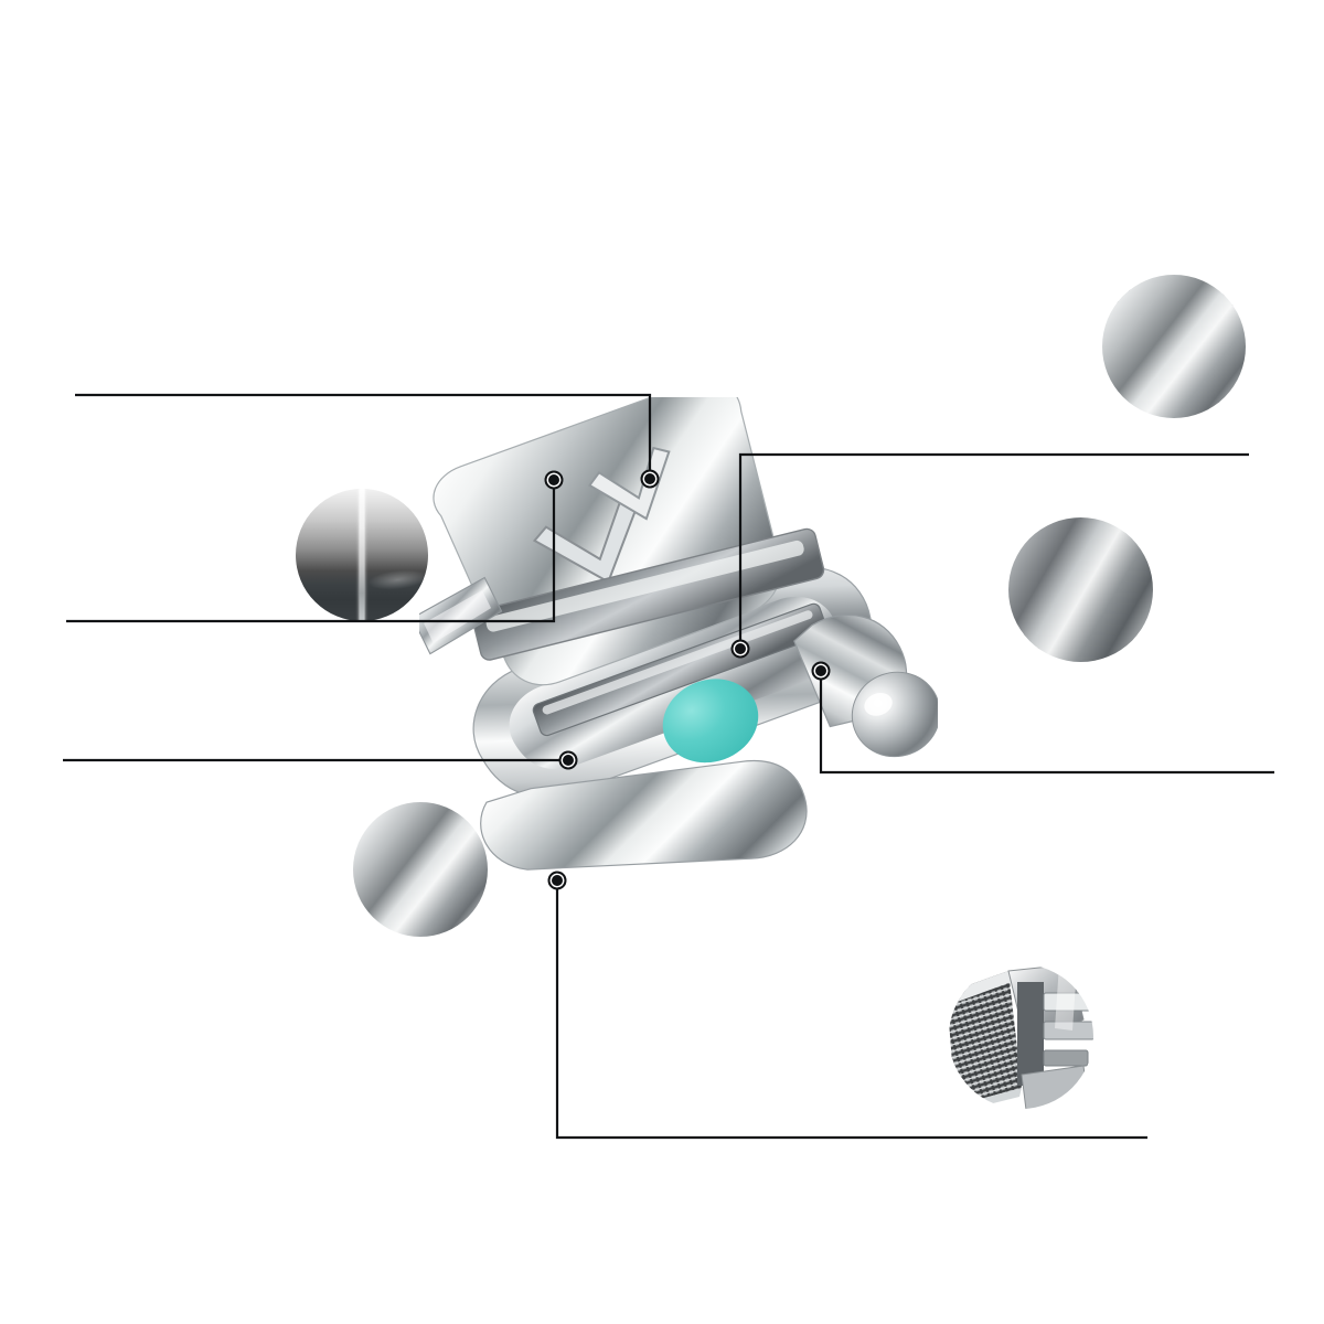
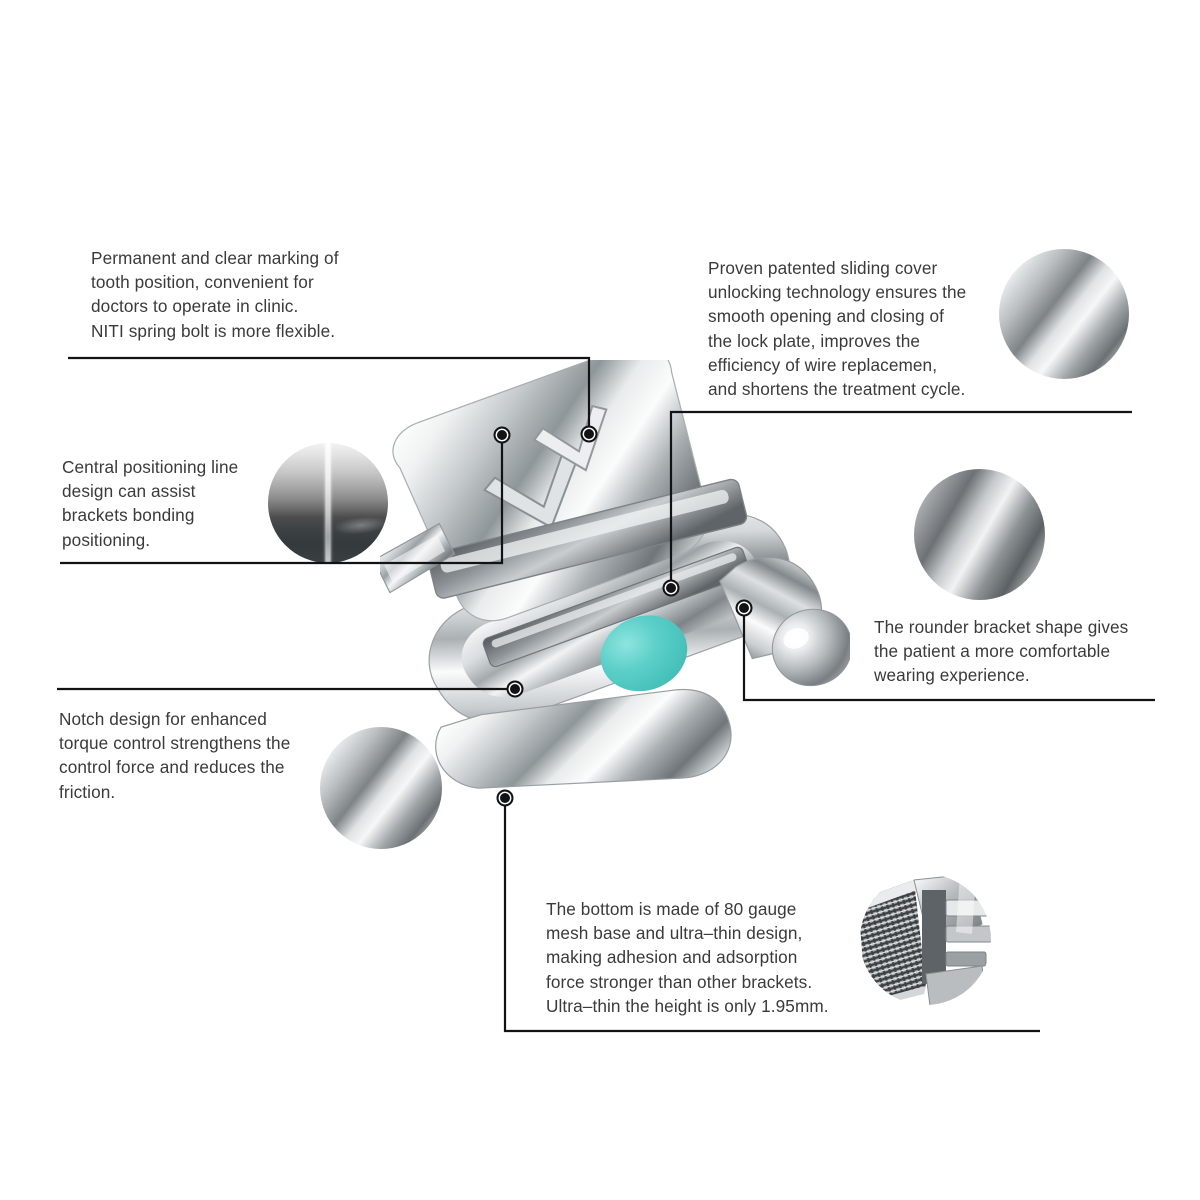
+ Permanent and clear marking of
+ tooth position, convenient for
+ doctors to operate in clinic.
+ NITI spring bolt is more flexible.
+ Proven patented sliding cover
+ unlocking technology ensures the
+ smooth opening and closing of
+ the lock plate, improves the
+ efficiency of wire replacemen,
+ and shortens the treatment cycle.
+ Central positioning line
+ design can assist
+ brackets bonding
+ positioning.
+ Notch design for enhanced
+ torque control strengthens the
+ control force and reduces the
+ friction.
+ The rounder bracket shape gives
+ the patient a more comfortable
+ wearing experience.
+ The bottom is made of 80 gauge
+ mesh base and ultra–thin design,
+ making adhesion and adsorption
+ force stronger than other brackets.
+ Ultra–thin the height is only 1.95mm.
